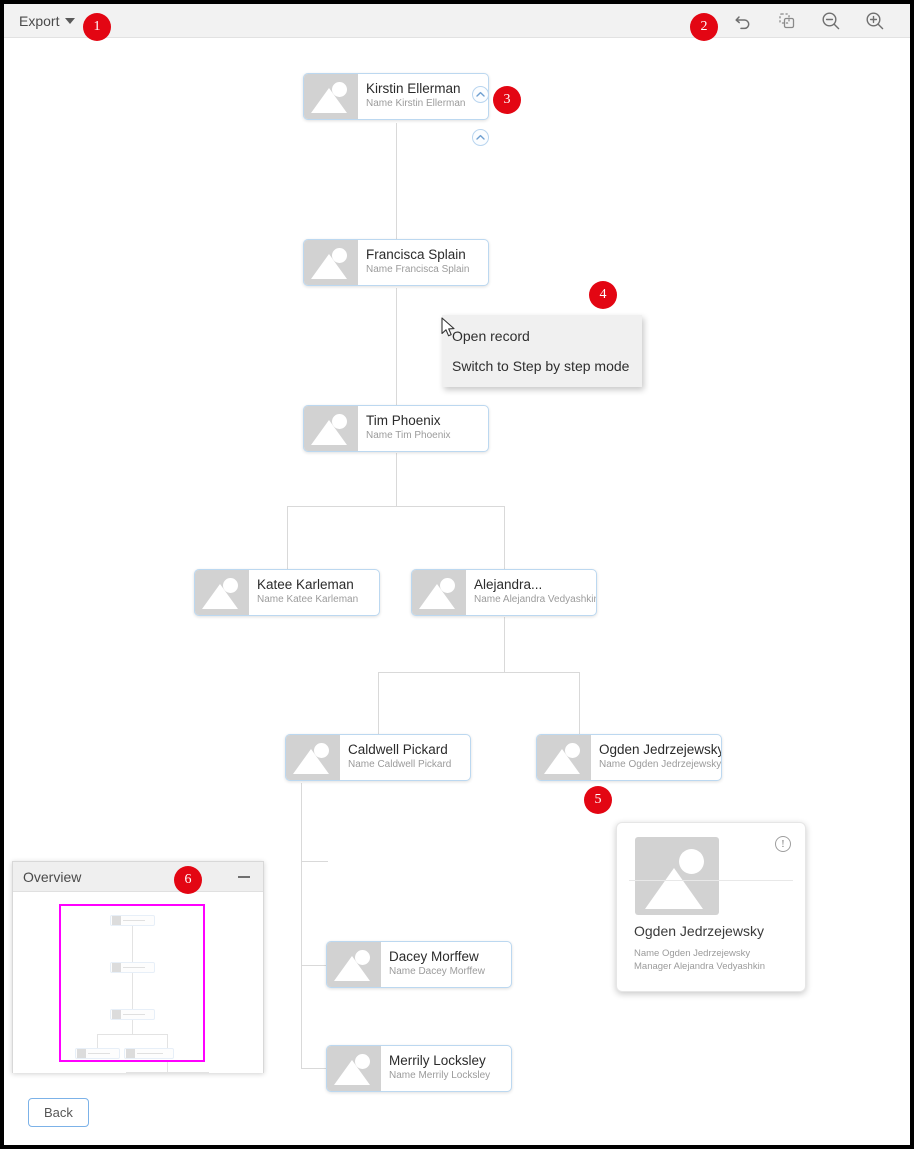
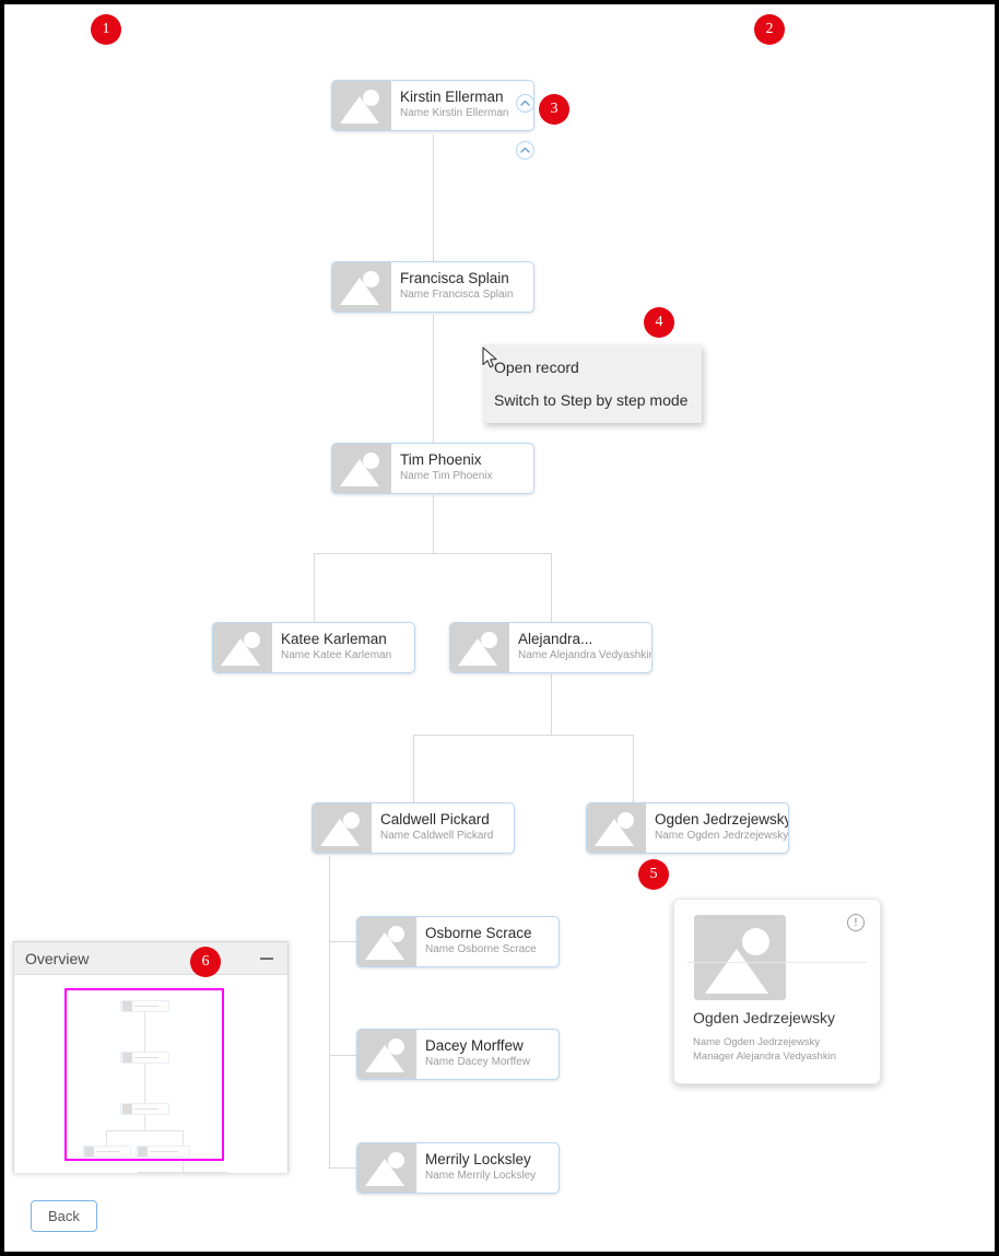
- Export
  Kirstin Ellerman
  Name Kirstin Ellerman
  Francisca Splain
  Name Francisca Splain
  Tim Phoenix
  Name Tim Phoenix
  Katee Karleman
  Name Katee Karleman
  Alejandra...
  Name Alejandra Vedyashki
  Caldwell Pickard
  Name Caldwell Pickard
  Ogden Jedrzejewsky
  Name Ogden Jedrzejewsky
+ Osborne Scrace
+ Name Osborne Scrace
  Dacey Morffew
  Name Dacey Morffew
  Merrily Locksley
  Name Merrily Locksley
  !
  Ogden Jedrzejewsky
  Name Ogden Jedrzejewsky
  Manager Alejandra Vedyashkin
  Open record
  Switch to Step by step mode
  Overview
  Back
  1
  2
  3
  4
  5
  6
